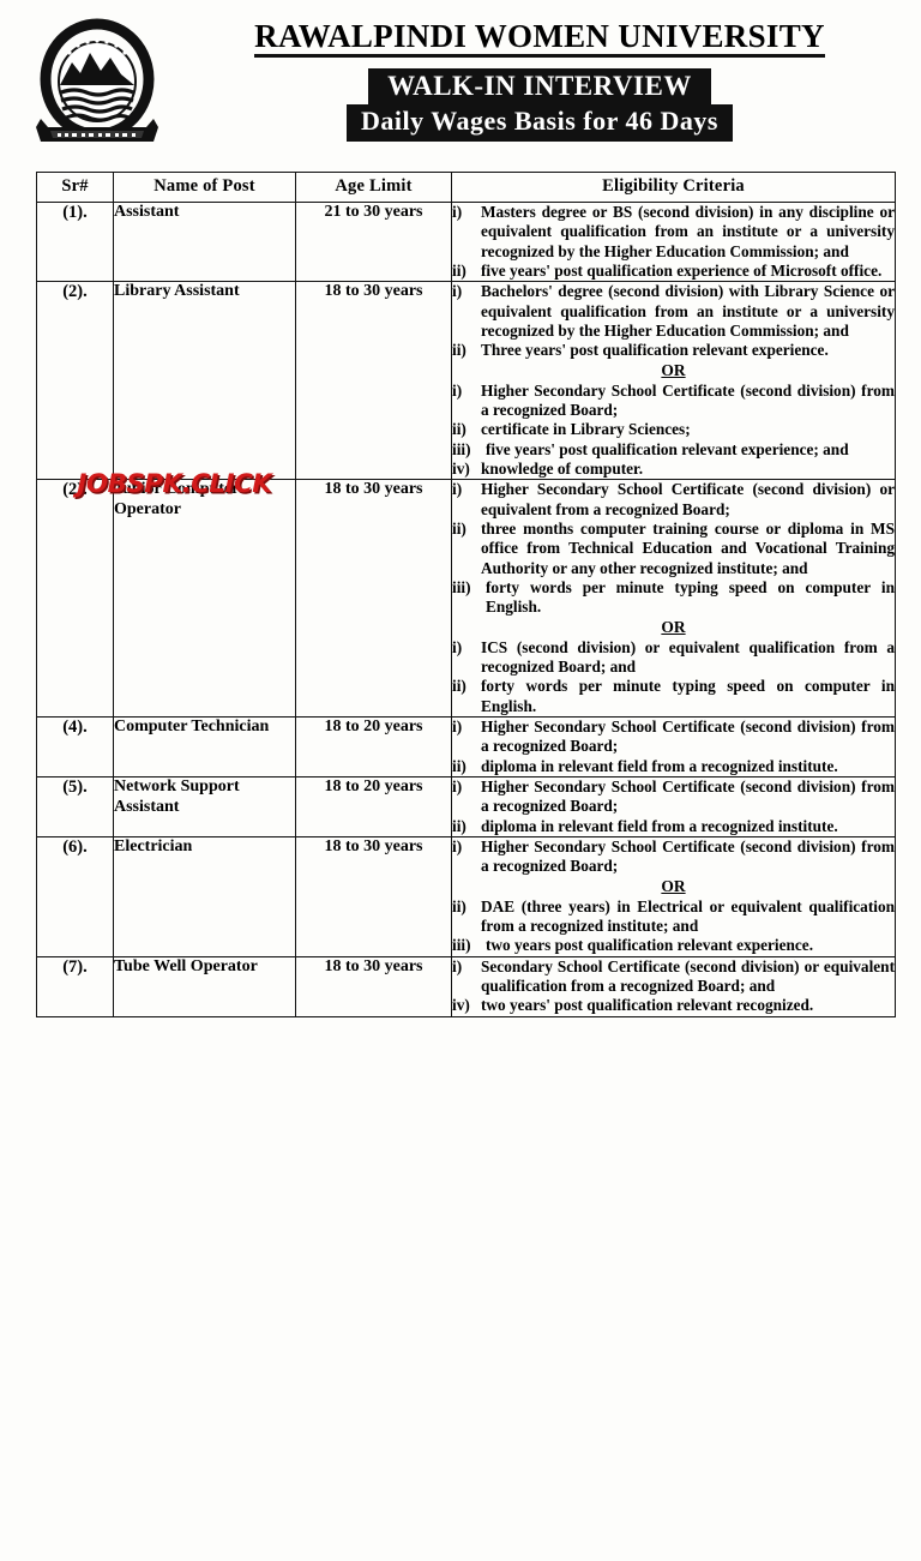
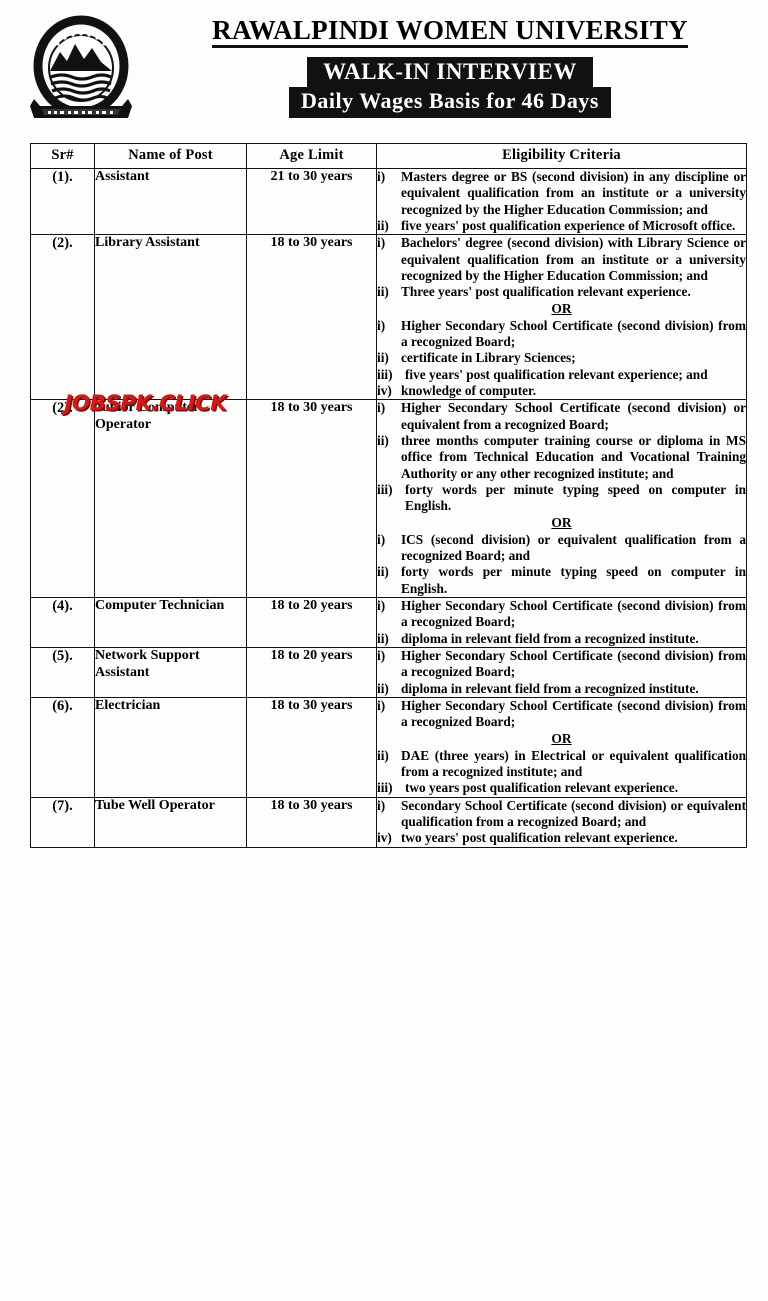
  RAWALPINDI WOMEN UNIVERSITY
  WALK-IN INTERVIEW
  Daily Wages Basis for 46 Days
  Sr#	Name of Post	Age Limit	Eligibility Criteria
  (1).	Assistant	21 to 30 years	i) Masters degree or BS (second division) in any discipline or equivalent qualification from an institute or a university recognized by the Higher Education Commission; andii) five years' post qualification experience of Microsoft office.
  (2).	Library Assistant	18 to 30 years	i) Bachelors' degree (second division) with Library Science or equivalent qualification from an institute or a university recognized by the Higher Education Commission; andii) Three years' post qualification relevant experience.ORi) Higher Secondary School Certificate (second division) from a recognized Board;ii) certificate in Library Sciences;iii) five years' post qualification relevant experience; andiv) knowledge of computer.
  (2).	Junior Computer Operator	18 to 30 years	i) Higher Secondary School Certificate (second division) or equivalent from a recognized Board;ii) three months computer training course or diploma in MS office from Technical Education and Vocational Training Authority or any other recognized institute; andiii) forty words per minute typing speed on computer in English.ORi) ICS (second division) or equivalent qualification from a recognized Board; andii) forty words per minute typing speed on computer in English.
  (4).	Computer Technician	18 to 20 years	i) Higher Secondary School Certificate (second division) from a recognized Board;ii) diploma in relevant field from a recognized institute.
  (5).	Network Support Assistant	18 to 20 years	i) Higher Secondary School Certificate (second division) from a recognized Board;ii) diploma in relevant field from a recognized institute.
  (6).	Electrician	18 to 30 years	i) Higher Secondary School Certificate (second division) from a recognized Board;ORii) DAE (three years) in Electrical or equivalent qualification from a recognized institute; andiii) two years post qualification relevant experience.
- (7).	Tube Well Operator	18 to 30 years	i) Secondary School Certificate (second division) or equivalent qualification from a recognized Board; andiv) two years' post qualification relevant recognized.
+ (7).	Tube Well Operator	18 to 30 years	i) Secondary School Certificate (second division) or equivalent qualification from a recognized Board; andiv) two years' post qualification relevant experience.
  JOBSPK.CLICK
